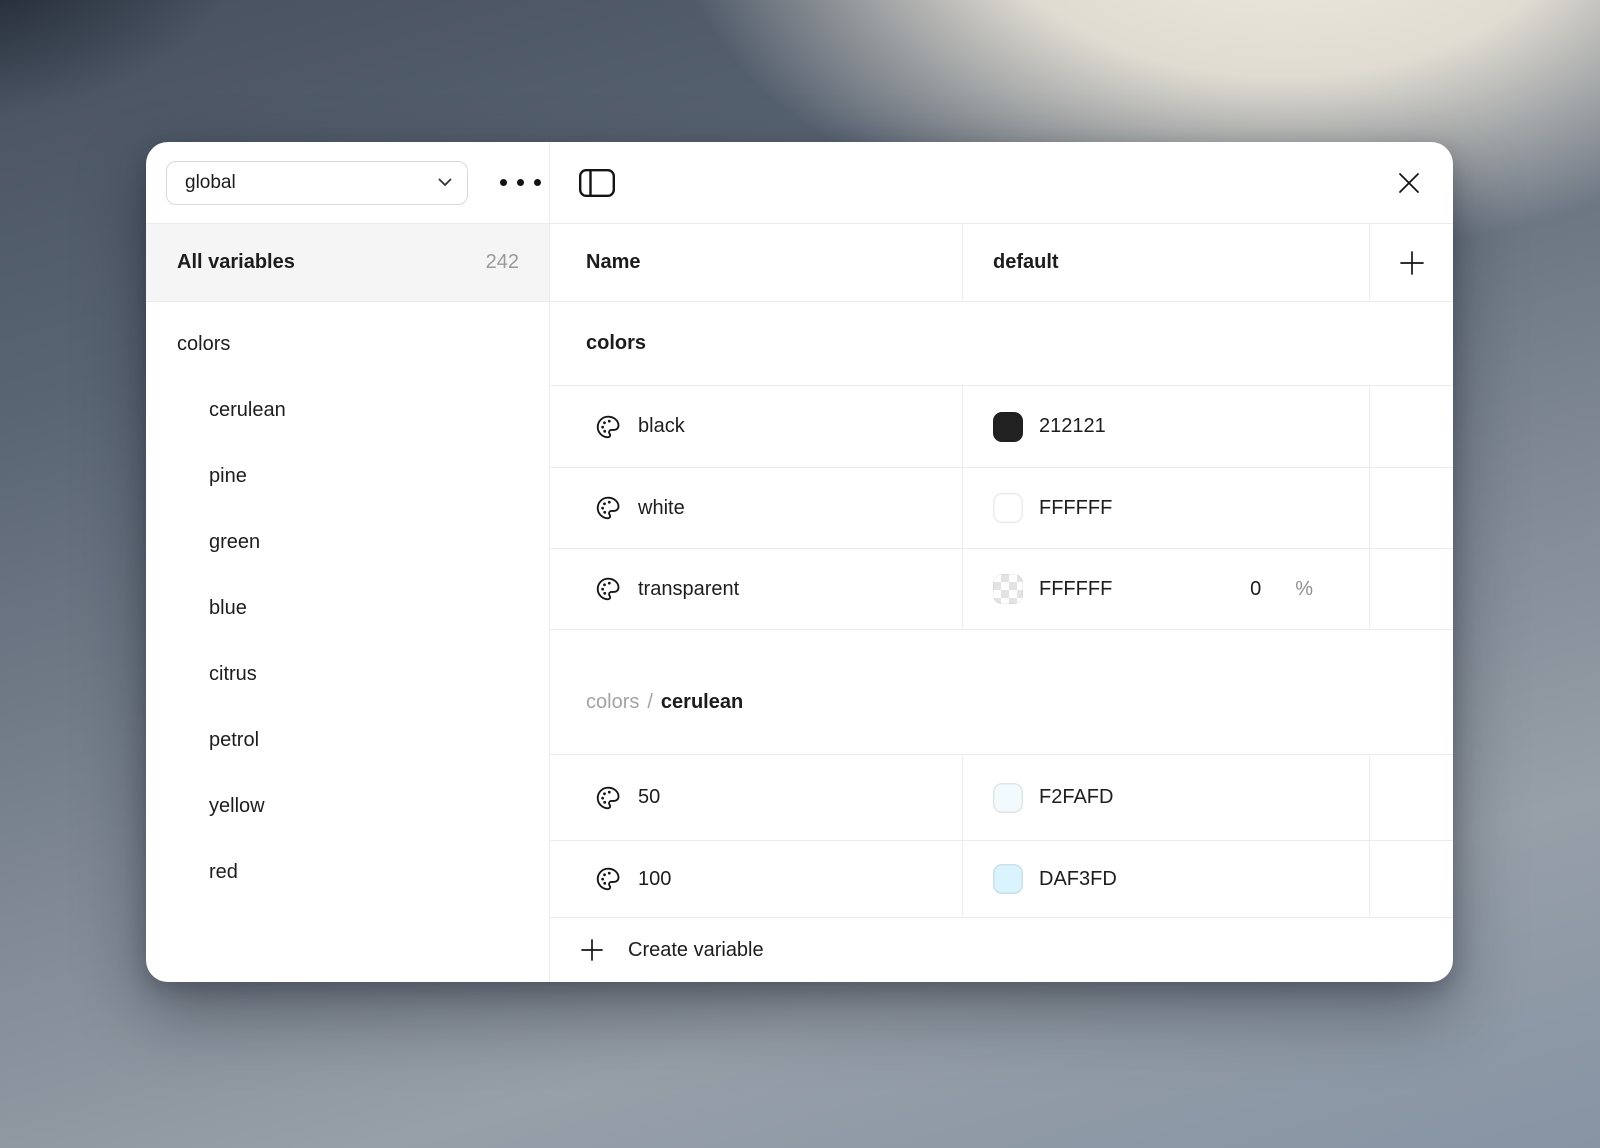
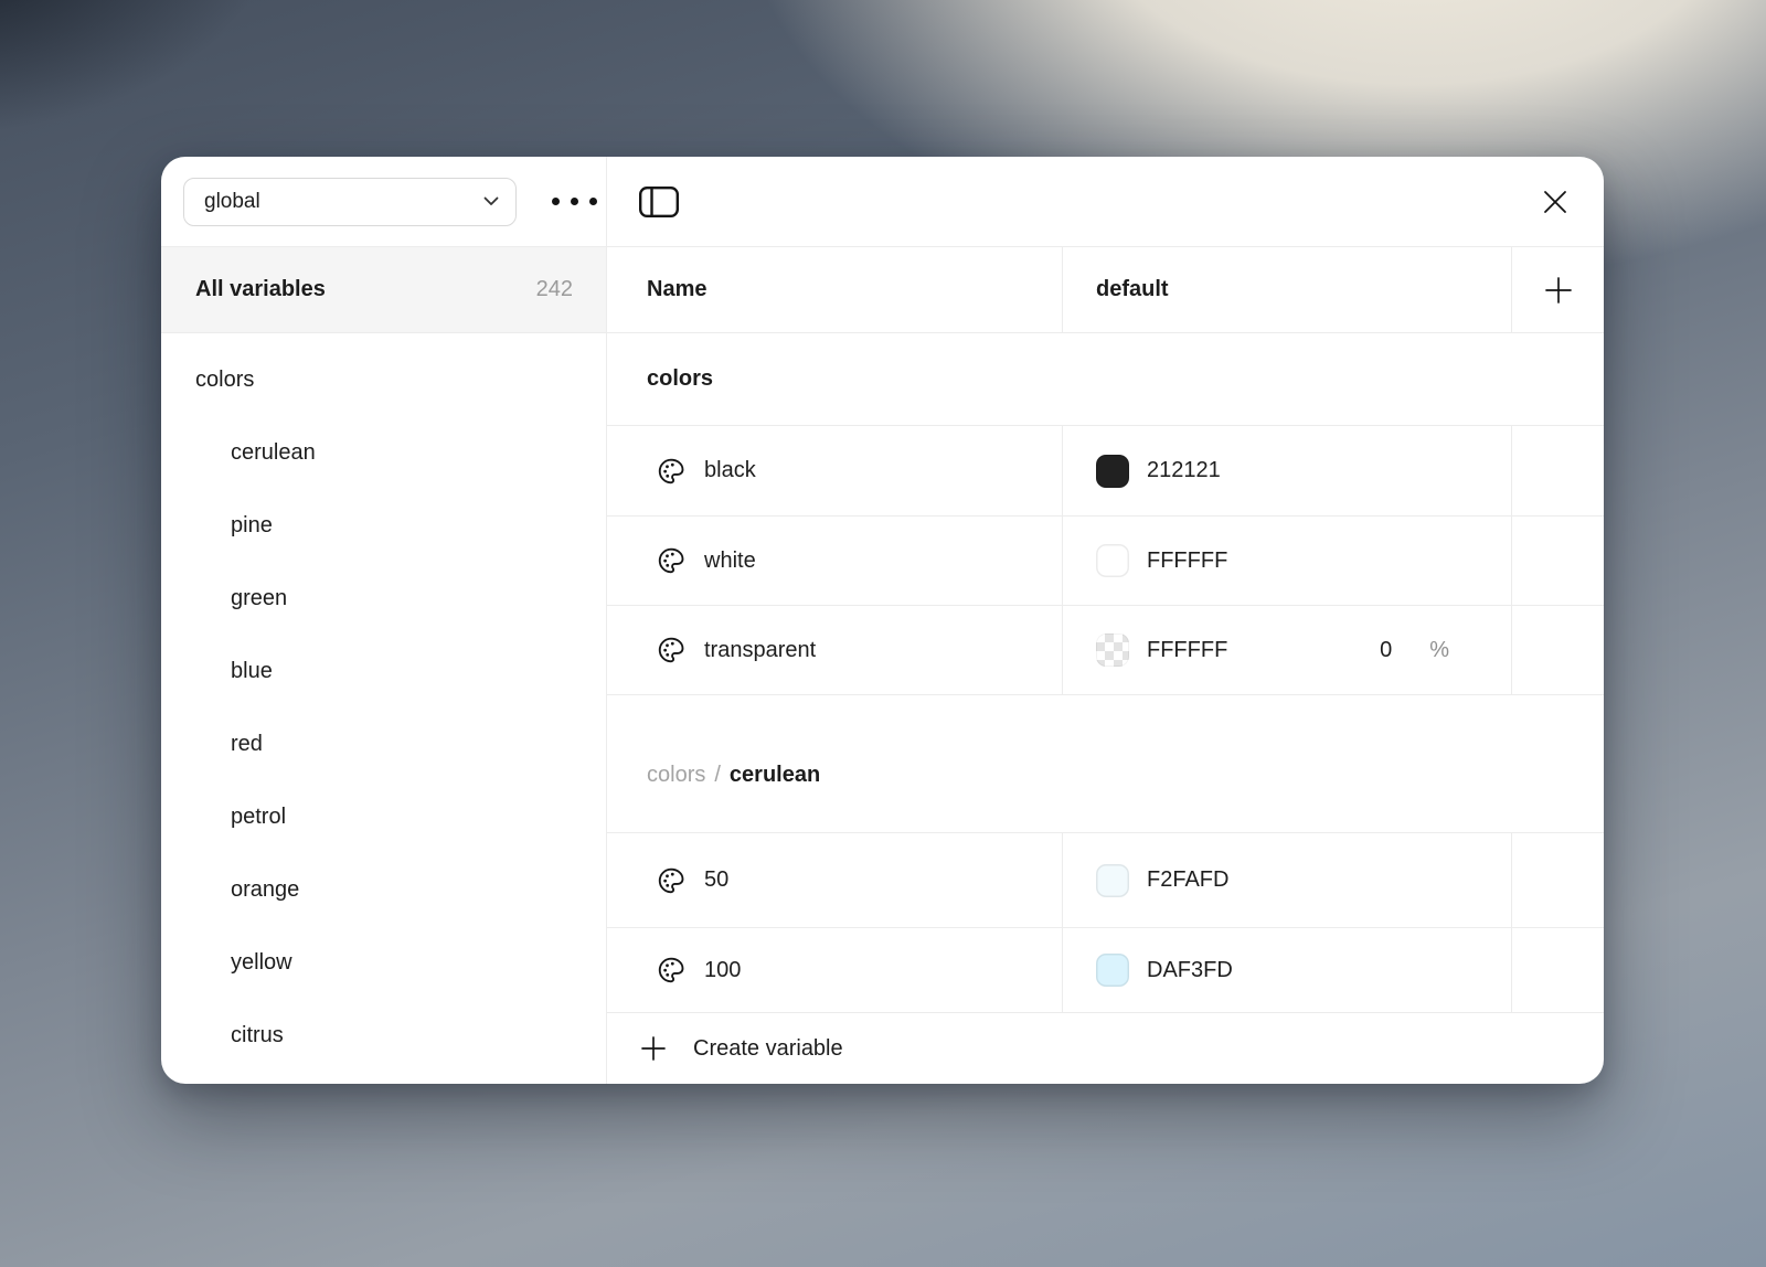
  global
  All variables
  242
  colors
  cerulean
  pine
  green
  blue
- citrus
+ red
  petrol
+ orange
  yellow
- red
+ citrus
  Name
  default
  colors
  black
  212121
  white
  FFFFFF
  transparent
  FFFFFF
  0
  %
  colors
  /
  cerulean
  50
  F2FAFD
  100
  DAF3FD
  Create variable
